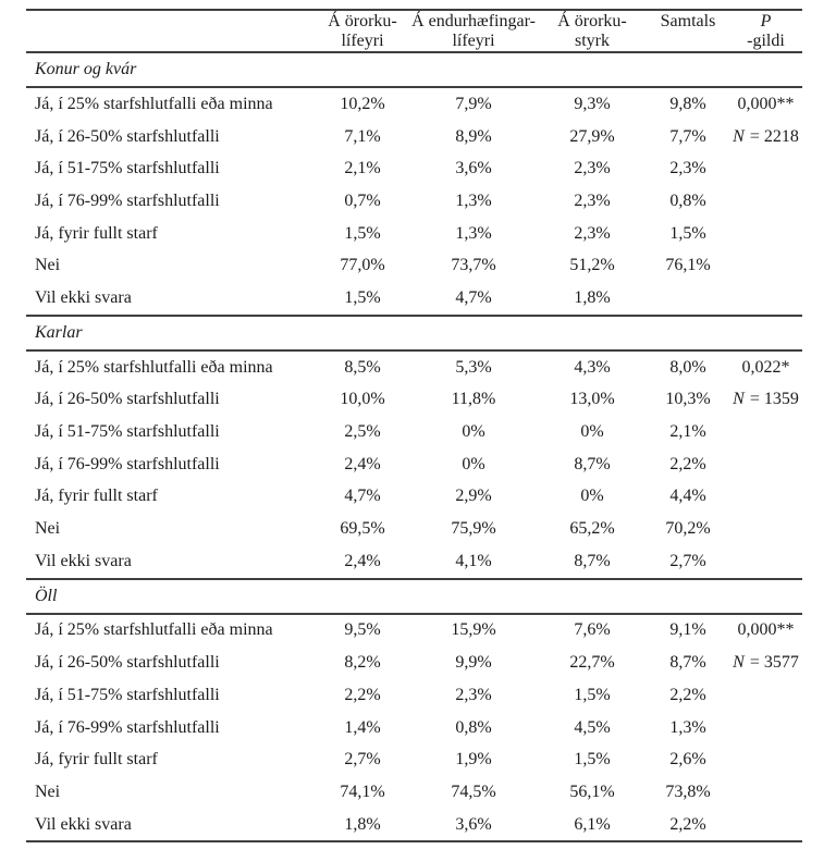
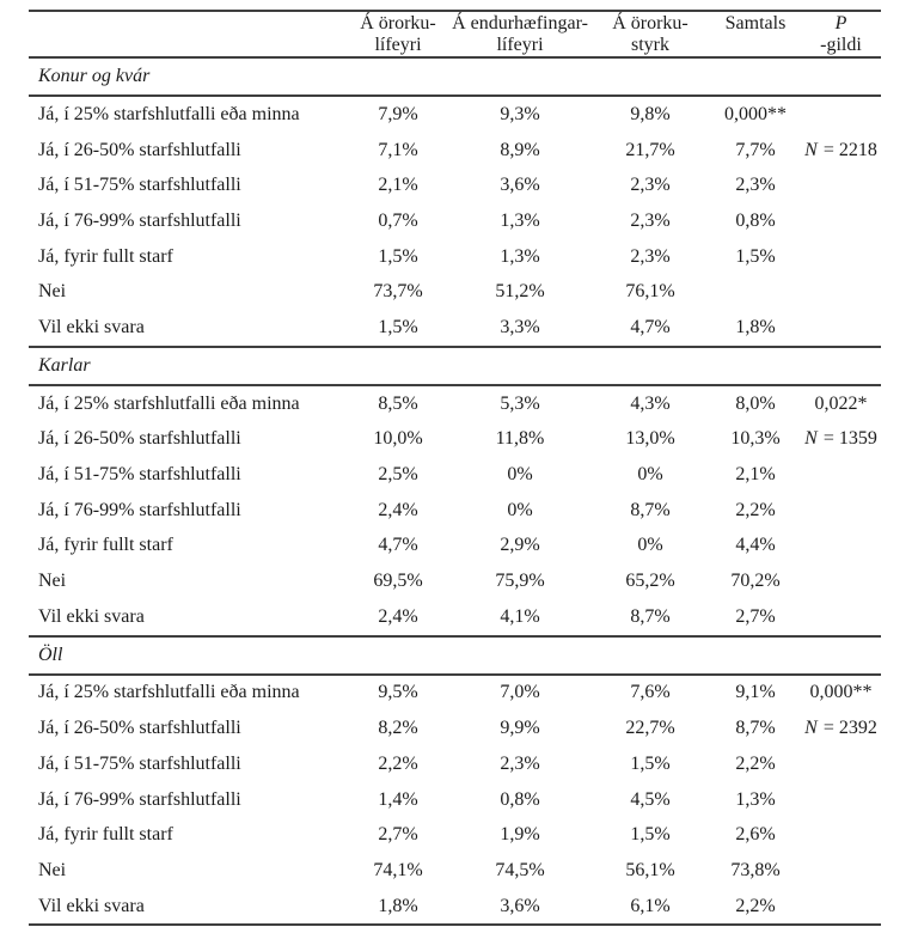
  Á örorku-
  lífeyri
  Á endurhæfingar-
  lífeyri
  Á örorku-
  styrk
  Samtals
  P
  -gildi
  Konur og kvár
  Já, í 25% starfshlutfalli eða minna
- 10,2%
  7,9%
  9,3%
  9,8%
  0,000**
  Já, í 26-50% starfshlutfalli
  7,1%
  8,9%
- 27,9%
+ 21,7%
  7,7%
  N
  = 2218
  Já, í 51-75% starfshlutfalli
  2,1%
  3,6%
  2,3%
  2,3%
  Já, í 76-99% starfshlutfalli
  0,7%
  1,3%
  2,3%
  0,8%
  Já, fyrir fullt starf
  1,5%
  1,3%
  2,3%
  1,5%
  Nei
- 77,0%
  73,7%
  51,2%
  76,1%
  Vil ekki svara
  1,5%
+ 3,3%
  4,7%
  1,8%
  Karlar
  Já, í 25% starfshlutfalli eða minna
  8,5%
  5,3%
  4,3%
  8,0%
  0,022*
  Já, í 26-50% starfshlutfalli
  10,0%
  11,8%
  13,0%
  10,3%
  N
  = 1359
  Já, í 51-75% starfshlutfalli
  2,5%
  0%
  0%
  2,1%
  Já, í 76-99% starfshlutfalli
  2,4%
  0%
  8,7%
  2,2%
  Já, fyrir fullt starf
  4,7%
  2,9%
  0%
  4,4%
  Nei
  69,5%
  75,9%
  65,2%
  70,2%
  Vil ekki svara
  2,4%
  4,1%
  8,7%
  2,7%
  Öll
  Já, í 25% starfshlutfalli eða minna
  9,5%
- 15,9%
+ 7,0%
  7,6%
  9,1%
  0,000**
  Já, í 26-50% starfshlutfalli
  8,2%
  9,9%
  22,7%
  8,7%
  N
- = 3577
+ = 2392
  Já, í 51-75% starfshlutfalli
  2,2%
  2,3%
  1,5%
  2,2%
  Já, í 76-99% starfshlutfalli
  1,4%
  0,8%
  4,5%
  1,3%
  Já, fyrir fullt starf
  2,7%
  1,9%
  1,5%
  2,6%
  Nei
  74,1%
  74,5%
  56,1%
  73,8%
  Vil ekki svara
  1,8%
  3,6%
  6,1%
  2,2%
